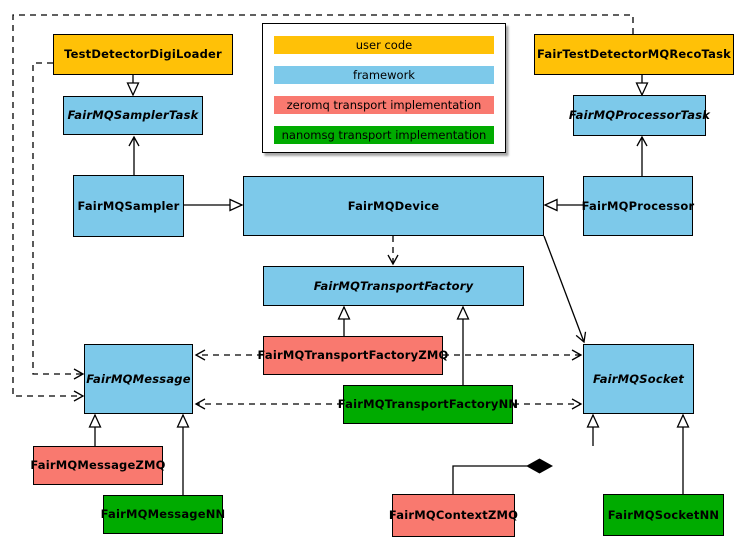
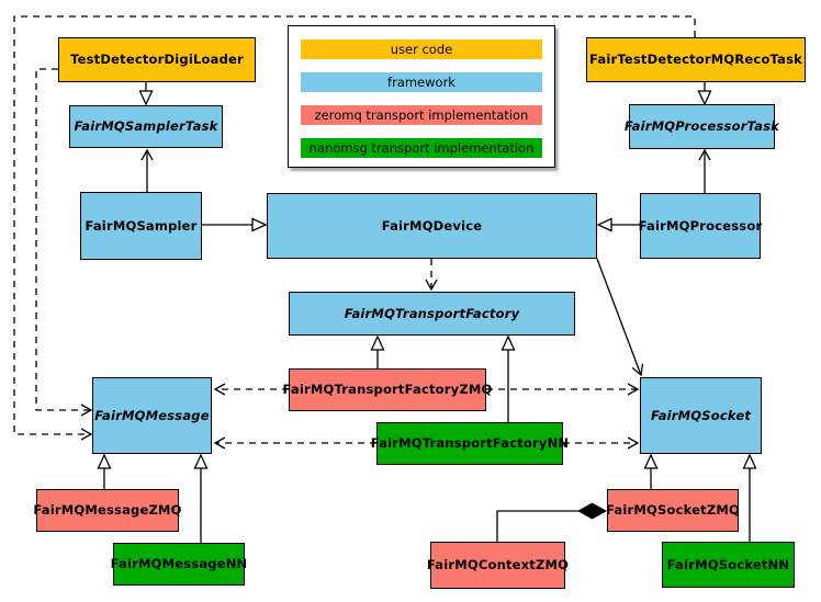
  TestDetectorDigiLoader
  FairTestDetectorMQRecoTask
  FairMQSamplerTask
  FairMQProcessorTask
  FairMQSampler
  FairMQDevice
  FairMQProcessor
  FairMQTransportFactory
  airMQTransportFactoryZM
  airMQTransportFactoryN
  FairMQMessage
  FairMQSocket
  FairMQMessageZMQ
  FairMQMessageNN
+ FairMQSocketZMQ
  FairMQSocketNN
  FairMQContextZMQ
  user code
  framework
  zeromq transport implementation
  nanomsg transport implementation
